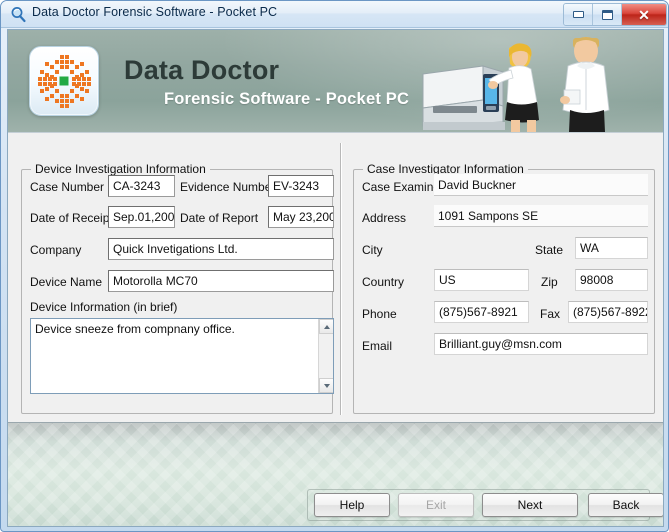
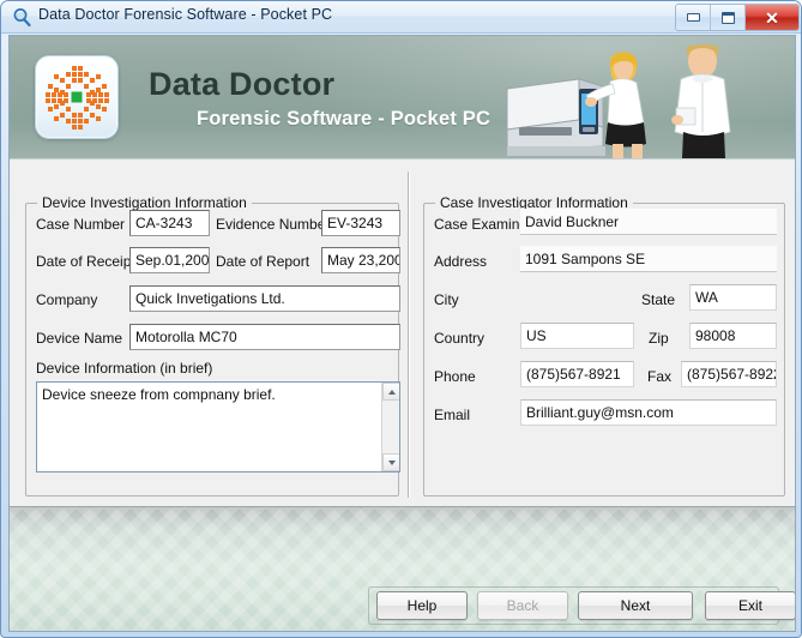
  Data Doctor Forensic Software - Pocket PC
  ✕
  Data Doctor
  Forensic Software - Pocket PC
  Device Investigation Information
  Case Number
  CA-3243
  Evidence Numb
  EV-3243
  Date of Receip
  Sep.01,200
  Date of Report
  May 23,200
  Company
  Quick Invetigations Ltd.
  Device Name
  Motorolla MC70
  Device Information (in brief)
- Device sneeze from compnany office.
+ Device sneeze from compnany brief.
  Case Investigator Information
  Case Examin
  David Buckner
  Address
  1091 Sampons SE
  City
  State
  WA
  Country
  US
  Zip
  98008
  Phone
  (875)567-8921
  Fax
  (875)567-892
  Email
  Brilliant.guy@msn.com
  Help
- Exit
+ Back
  Next
- Back
+ Exit
